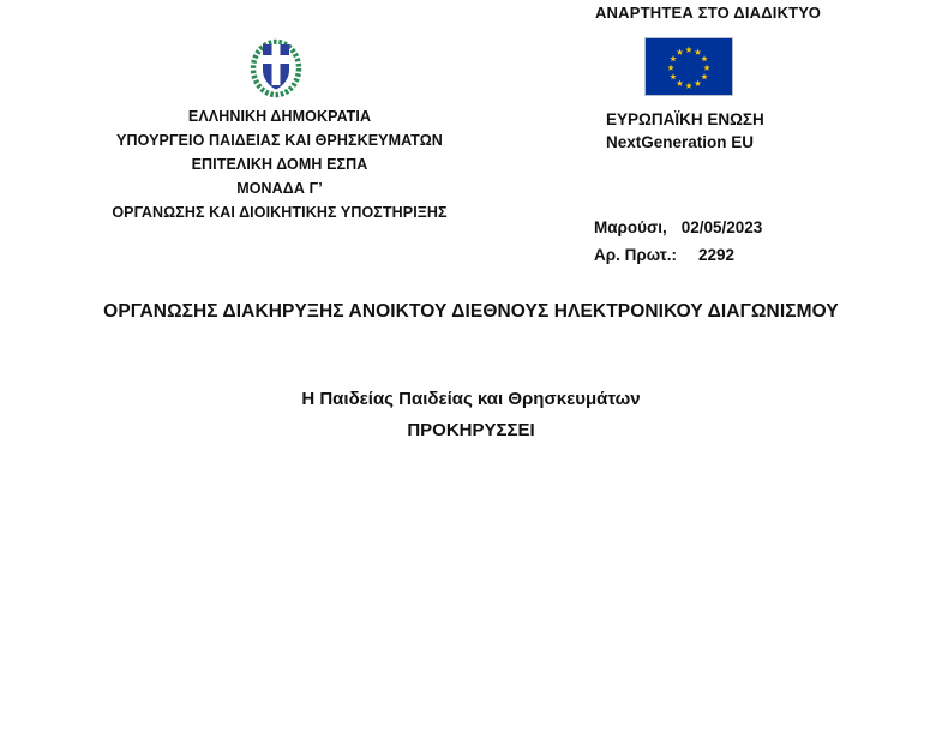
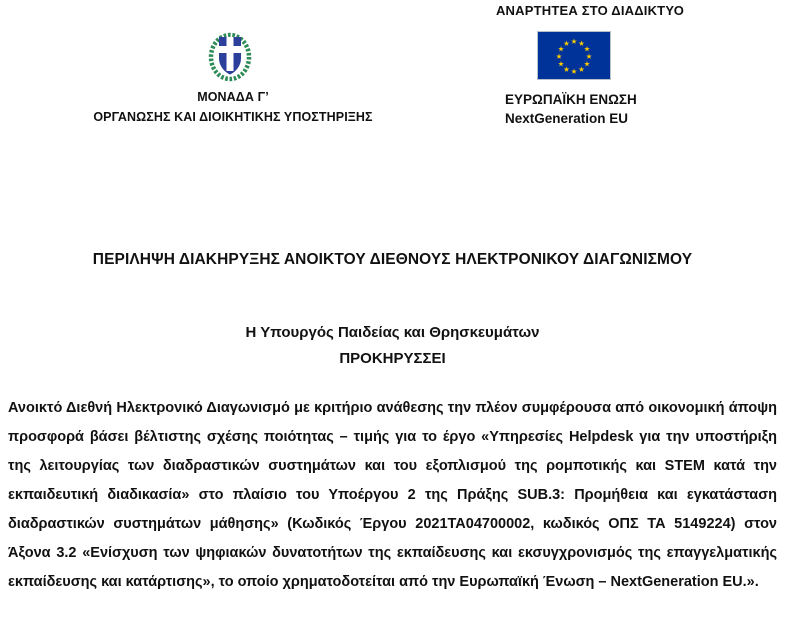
  ΑΝΑΡΤΗΤΕΑ ΣΤΟ ΔΙΑΔΙΚΤΥΟ
- ΕΛΛΗΝΙΚΗ ΔΗΜΟΚΡΑΤΙΑ
- ΥΠΟΥΡΓΕΙΟ ΠΑΙΔΕΙΑΣ ΚΑΙ ΘΡΗΣΚΕΥΜΑΤΩΝ
- ΕΠΙΤΕΛΙΚΗ ΔΟΜΗ ΕΣΠΑ
  ΜΟΝΑΔΑ Γ’
  ΟΡΓΑΝΩΣΗΣ ΚΑΙ ΔΙΟΙΚΗΤΙΚΗΣ ΥΠΟΣΤΗΡΙΞΗΣ
  ΕΥΡΩΠΑΪΚΗ ΕΝΩΣΗ
  NextGeneration EU
- Μαρούσι,
- 02/05/2023
- Αρ. Πρωτ.:
- 2292
- ΟΡΓΑΝΩΣΗΣ ΔΙΑΚΗΡΥΞΗΣ ΑΝΟΙΚΤΟΥ ΔΙΕΘΝΟΥΣ ΗΛΕΚΤΡΟΝΙΚΟΥ ΔΙΑΓΩΝΙΣΜΟΥ
+ ΠΕΡΙΛΗΨΗ ΔΙΑΚΗΡΥΞΗΣ ΑΝΟΙΚΤΟΥ ΔΙΕΘΝΟΥΣ ΗΛΕΚΤΡΟΝΙΚΟΥ ΔΙΑΓΩΝΙΣΜΟΥ
- Η Παιδείας Παιδείας και Θρησκευμάτων
+ Η Υπουργός Παιδείας και Θρησκευμάτων
  ΠΡΟΚΗΡΥΣΣΕΙ
+ Ανοικτό Διεθνή Ηλεκτρονικό Διαγωνισμό με κριτήριο ανάθεσης την πλέον συμφέρουσα από οικονομική άποψη προσφορά βάσει βέλτιστης σχέσης ποιότητας – τιμής για το έργο «Υπηρεσίες Helpdesk για την υποστήριξη της λειτουργίας των διαδραστικών συστημάτων και του εξοπλισμού της ρομποτικής και STEM κατά την εκπαιδευτική διαδικασία» στο πλαίσιο του Υποέργου 2 της Πράξης SUB.3: Προμήθεια και εγκατάσταση διαδραστικών συστημάτων μάθησης» (Κωδικός Έργου 2021ΤΑ04700002, κωδικός ΟΠΣ ΤΑ 5149224) στον Άξονα 3.2 «Ενίσχυση των ψηφιακών δυνατοτήτων της εκπαίδευσης και εκσυγχρονισμός της επαγγελματικής εκπαίδευσης και κατάρτισης», το οποίο χρηματοδοτείται από την Ευρωπαϊκή Ένωση – NextGeneration EU.».
